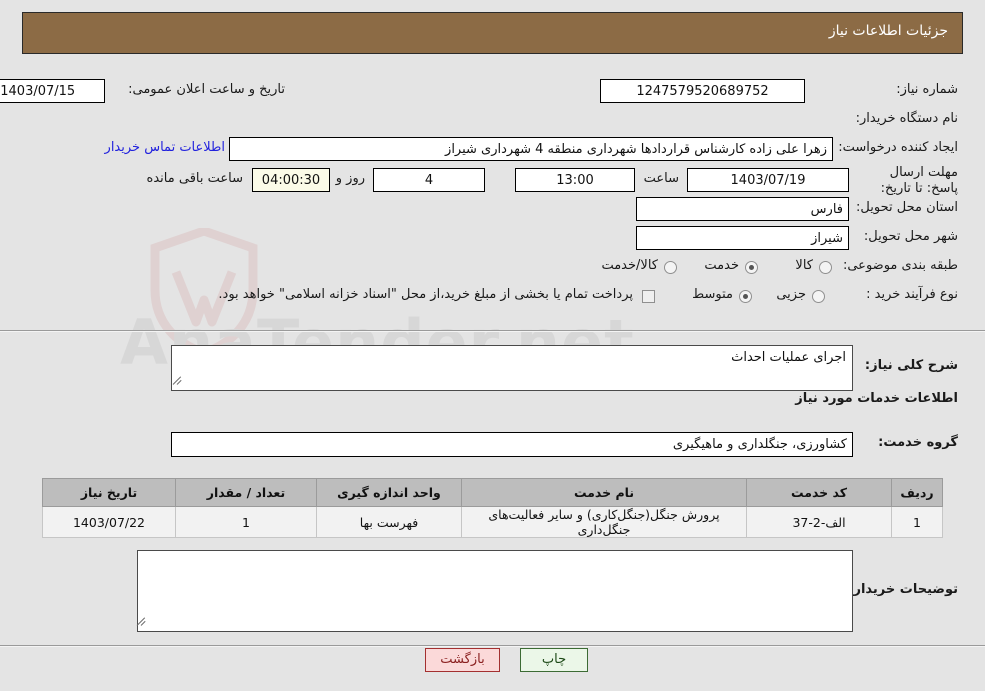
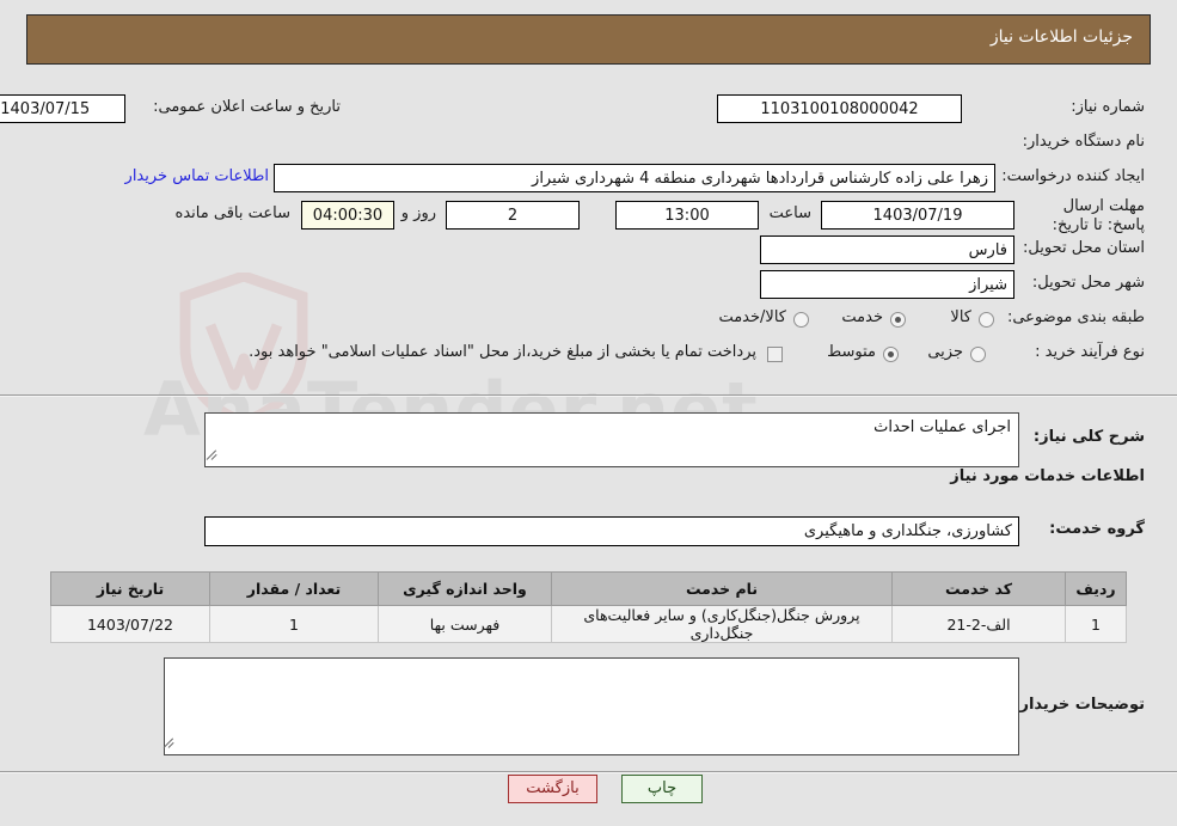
  AnaTender.net
  جزئیات اطلاعات نیاز
  شماره نیاز:
- 1247579520689752
+ 1103100108000042
  تاریخ و ساعت اعلان عمومی:
  نام دستگاه خریدار:
  ایجاد کننده درخواست:
  زهرا علی زاده کارشناس قراردادها شهرداری منطقه 4 شهرداری شیراز
  اطلاعات تماس خریدار
  مهلت ارسال پاسخ: تا تاریخ:
  1403/07/19
  ساعت
  13:00
- 4
+ 2
  روز و
  04:00:30
  ساعت باقی مانده
  استان محل تحویل:
  فارس
  شهر محل تحویل:
  شیراز
  طبقه بندی موضوعی:
  کالا
  خدمت
  کالا/خدمت
  نوع فرآیند خرید :
  جزیی
  متوسط
- پرداخت تمام یا بخشی از مبلغ خرید،از محل "اسناد خزانه اسلامی" خواهد بود.
+ پرداخت تمام یا بخشی از مبلغ خرید،از محل "اسناد عملیات اسلامی" خواهد بود.
  شرح کلی نیاز:
  اجرای عملیات احداث
  اطلاعات خدمات مورد نیاز
  گروه خدمت:
  کشاورزی، جنگلداری و ماهیگیری
  ردیف	کد خدمت	نام خدمت	واحد اندازه گیری	تعداد / مقدار	تاریخ نیاز
- 1	الف-2-37	پرورش جنگل(جنگل‌کاری) و سایر فعالیت‌های جنگل‌داری	فهرست بها	1	1403/07/22
+ 1	الف-2-21	پرورش جنگل(جنگل‌کاری) و سایر فعالیت‌های جنگل‌داری	فهرست بها	1	1403/07/22
  توضیحات خریدار
  چاپ
  بازگشت
